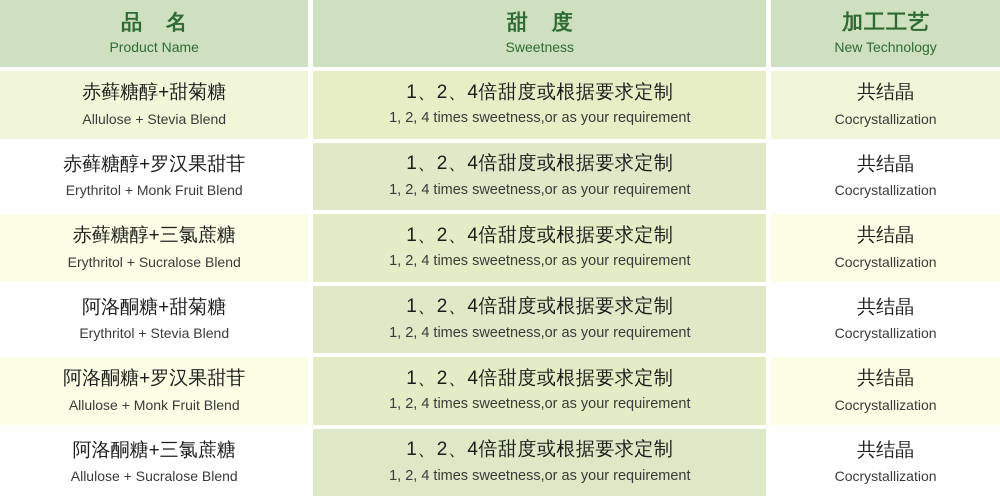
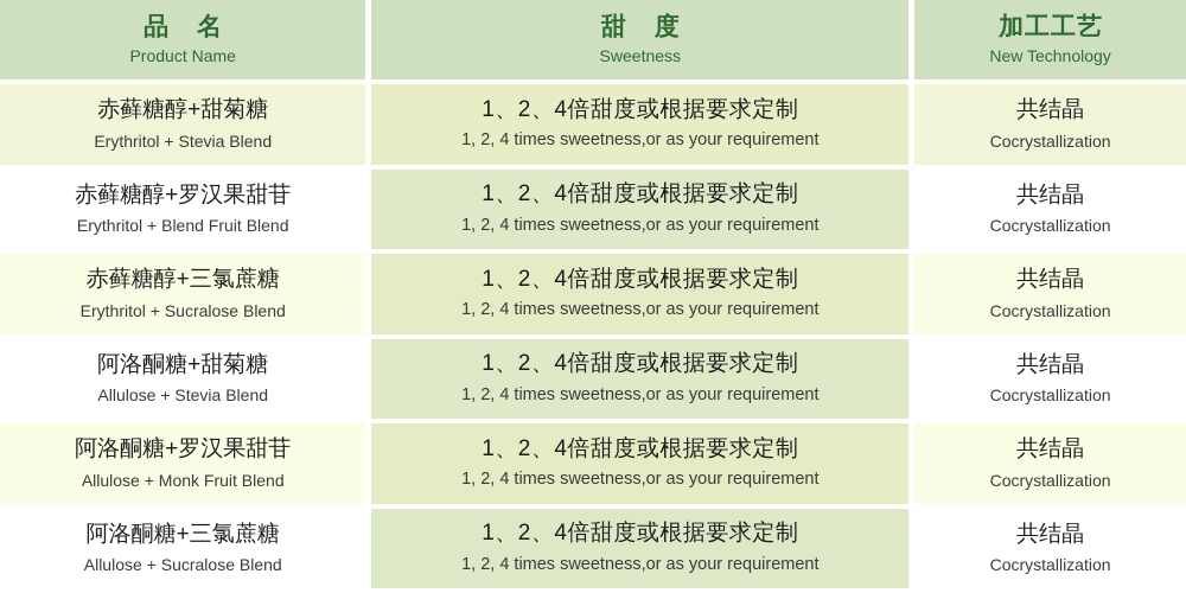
  品 名
  Product Name
  甜 度
  Sweetness
  加工工艺
  New Technology
  赤藓糖醇+甜菊糖
- Allulose + Stevia Blend
+ Erythritol + Stevia Blend
  1、2、4倍甜度或根据要求定制
  1, 2, 4 times sweetness,or as your requirement
  共结晶
  Cocrystallization
  赤藓糖醇+罗汉果甜苷
- Erythritol + Monk Fruit Blend
+ Erythritol + Blend Fruit Blend
  1、2、4倍甜度或根据要求定制
  1, 2, 4 times sweetness,or as your requirement
  共结晶
  Cocrystallization
  赤藓糖醇+三氯蔗糖
  Erythritol + Sucralose Blend
  1、2、4倍甜度或根据要求定制
  1, 2, 4 times sweetness,or as your requirement
  共结晶
  Cocrystallization
  阿洛酮糖+甜菊糖
- Erythritol + Stevia Blend
+ Allulose + Stevia Blend
  1、2、4倍甜度或根据要求定制
  1, 2, 4 times sweetness,or as your requirement
  共结晶
  Cocrystallization
  阿洛酮糖+罗汉果甜苷
  Allulose + Monk Fruit Blend
  1、2、4倍甜度或根据要求定制
  1, 2, 4 times sweetness,or as your requirement
  共结晶
  Cocrystallization
  阿洛酮糖+三氯蔗糖
  Allulose + Sucralose Blend
  1、2、4倍甜度或根据要求定制
  1, 2, 4 times sweetness,or as your requirement
  共结晶
  Cocrystallization
